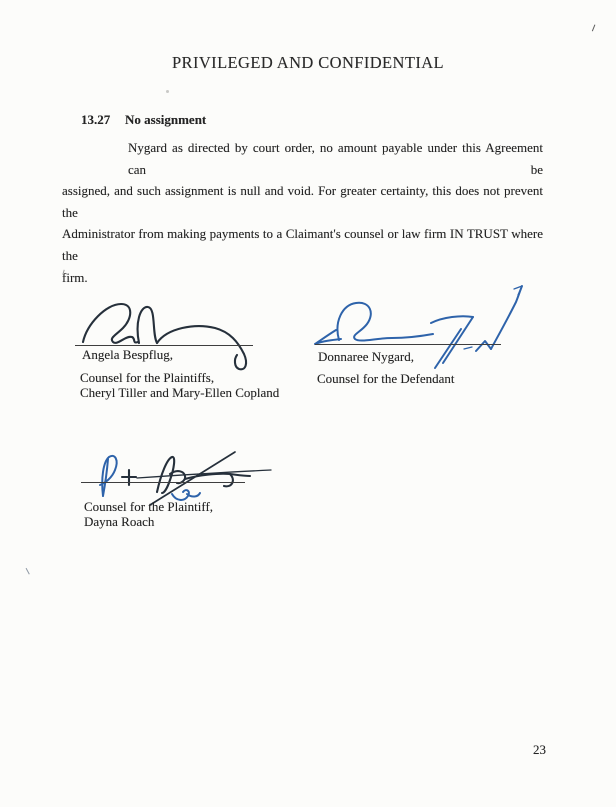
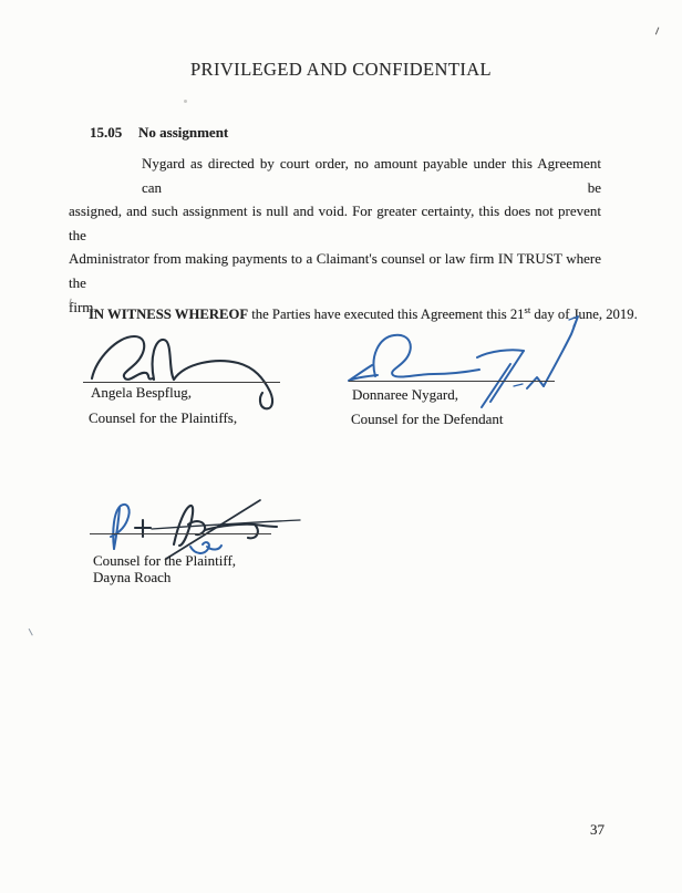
  PRIVILEGED AND CONFIDENTIAL
- 13.27 No assignment
+ 15.05 No assignment
  Nygard as directed by court order, no amount payable under this Agreement can be
  assigned, and such assignment is null and void. For greater certainty, this does not prevent the
  Administrator from making payments to a Claimant's counsel or law firm IN TRUST where the
  firm.
+ IN WITNESS WHEREOF the Parties have executed this Agreement this 21st day of June, 2019.
  Angela Bespflug,
  Counsel for the Plaintiffs,
- Cheryl Tiller and Mary-Ellen Copland
  Donnaree Nygard,
  Counsel for the Defendant
  Counsel for the Plaintiff,
  Dayna Roach
- 23
+ 37
